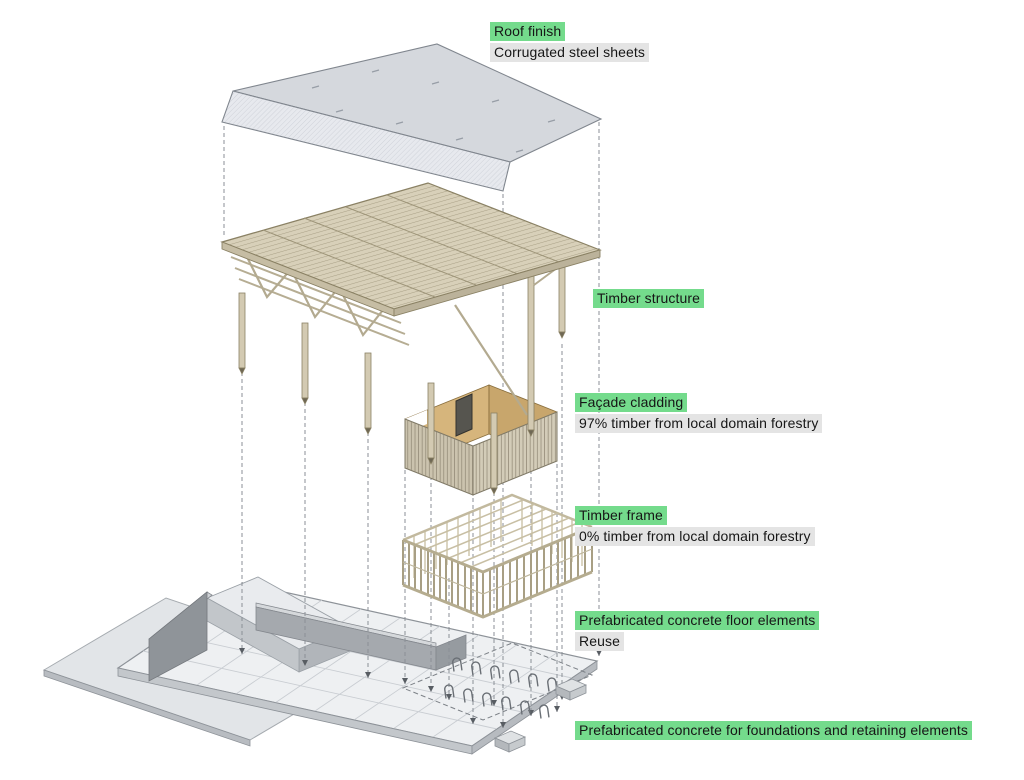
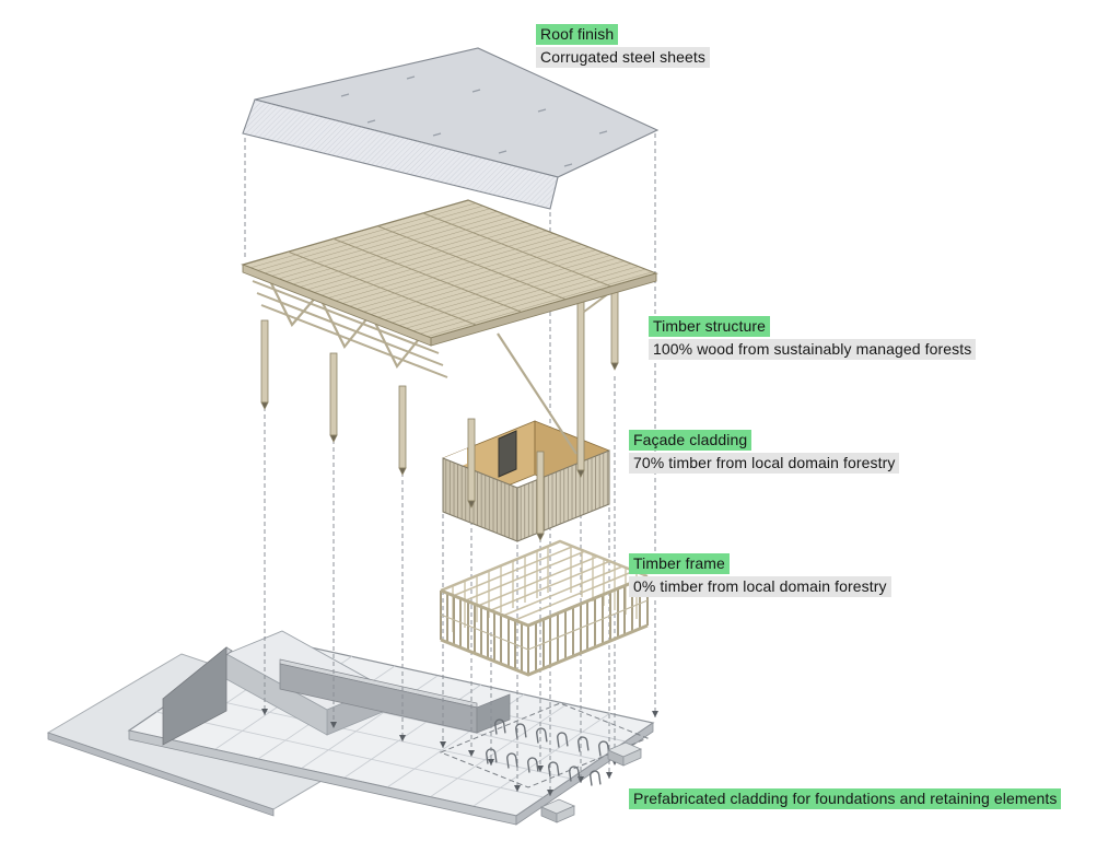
  Roof finish
  Corrugated steel sheets
  Timber structure
+ 100% wood from sustainably managed forests
  Façade cladding
- 97% timber from local domain forestry
+ 70% timber from local domain forestry
  Timber frame
  0% timber from local domain forestry
- Prefabricated concrete floor elements
- Reuse
- Prefabricated concrete for foundations and retaining elements
+ Prefabricated cladding for foundations and retaining elements
